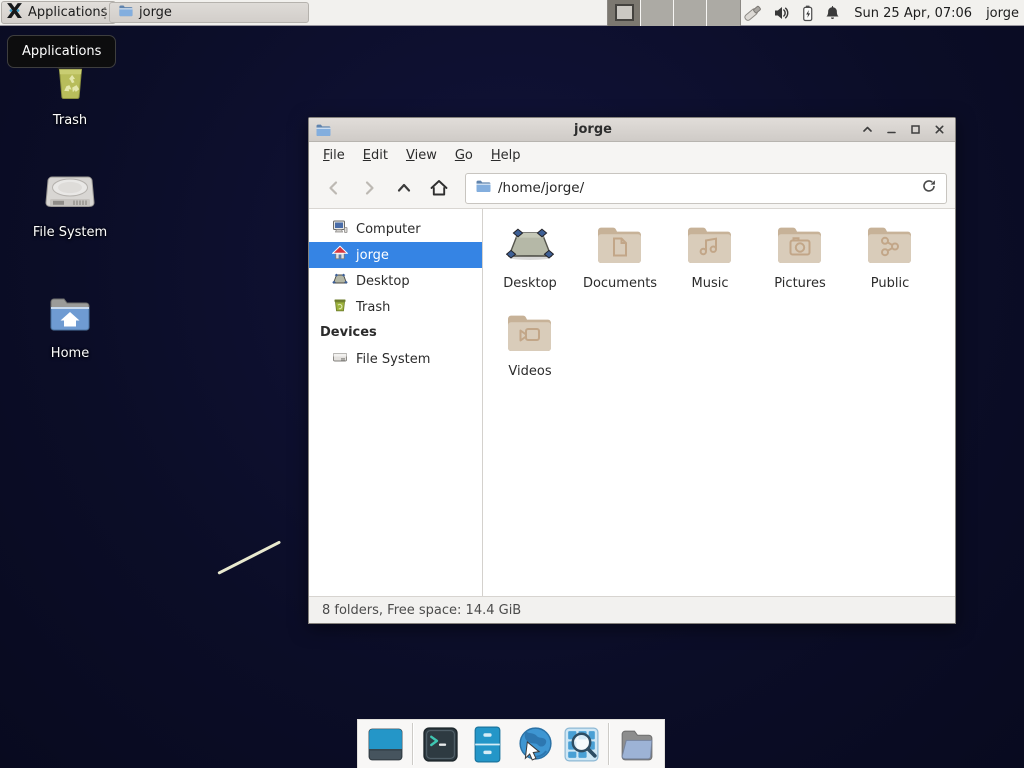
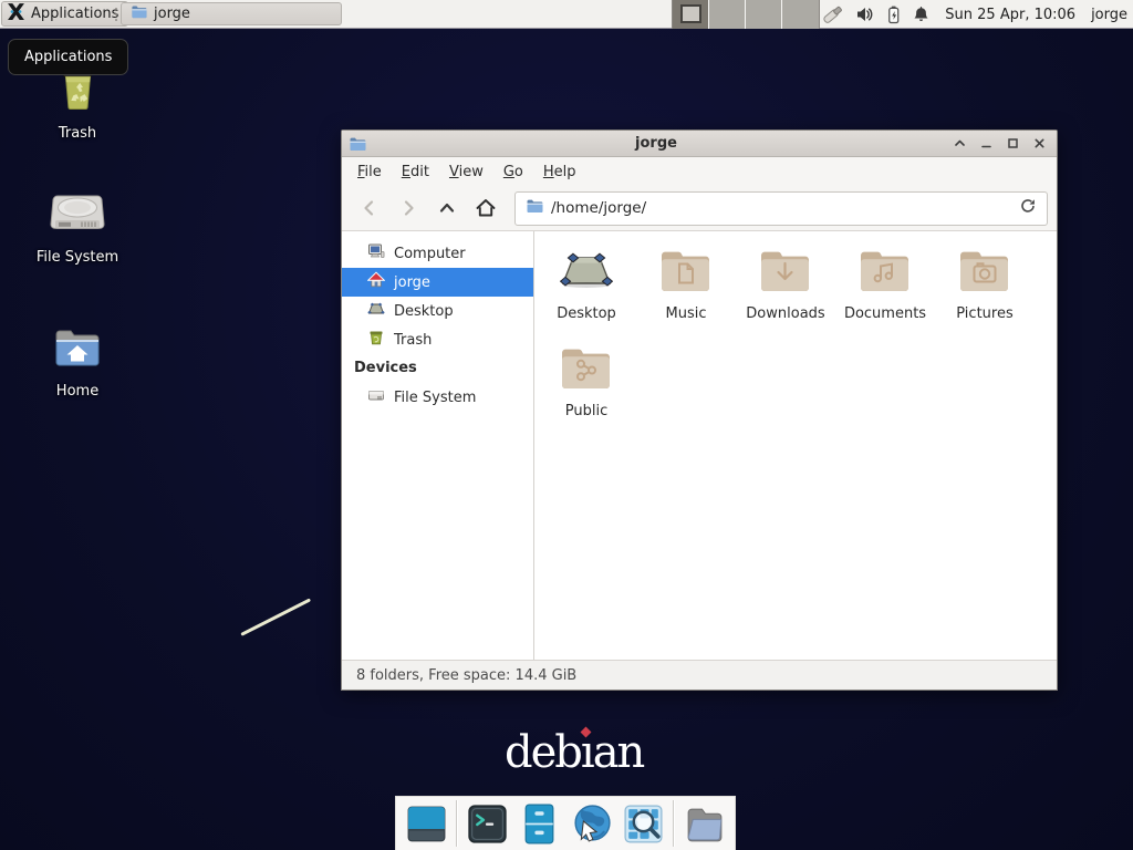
  Application
  jorge
- Sun 25 Apr, 07:06
+ Sun 25 Apr, 10:06
  jorge
  Applications
  Trash
  File System
  Home
  jorge
  File
  Edit
  View
  Go
  Help
  /home/jorge/
  Computer
  jorge
  Desktop
  Trash
  Devices
  File System
  Desktop
- Documents
+ Music
+ Downloads
- Music
+ Documents
  Pictures
  Public
- Videos
  8 folders, Free space: 14.4 GiB
+ debıan
